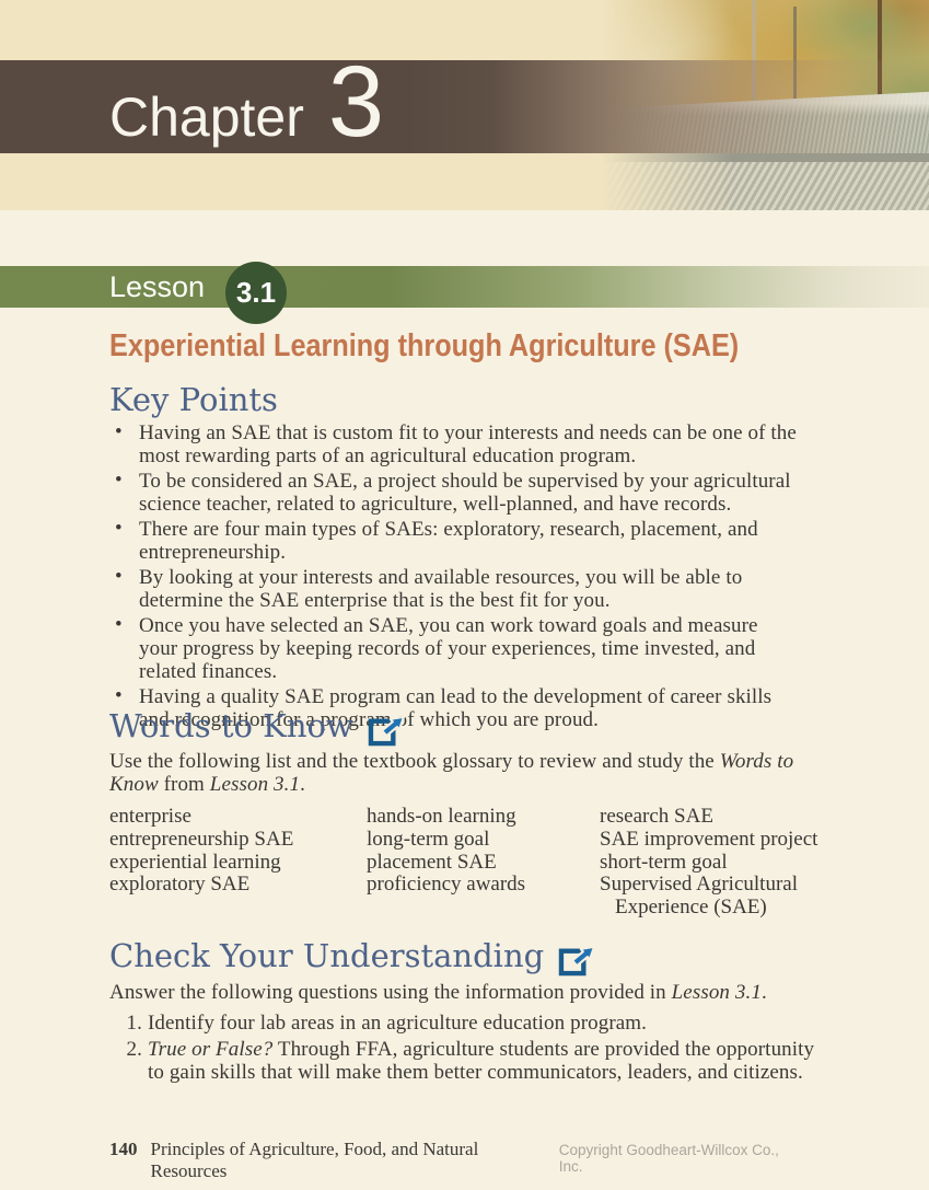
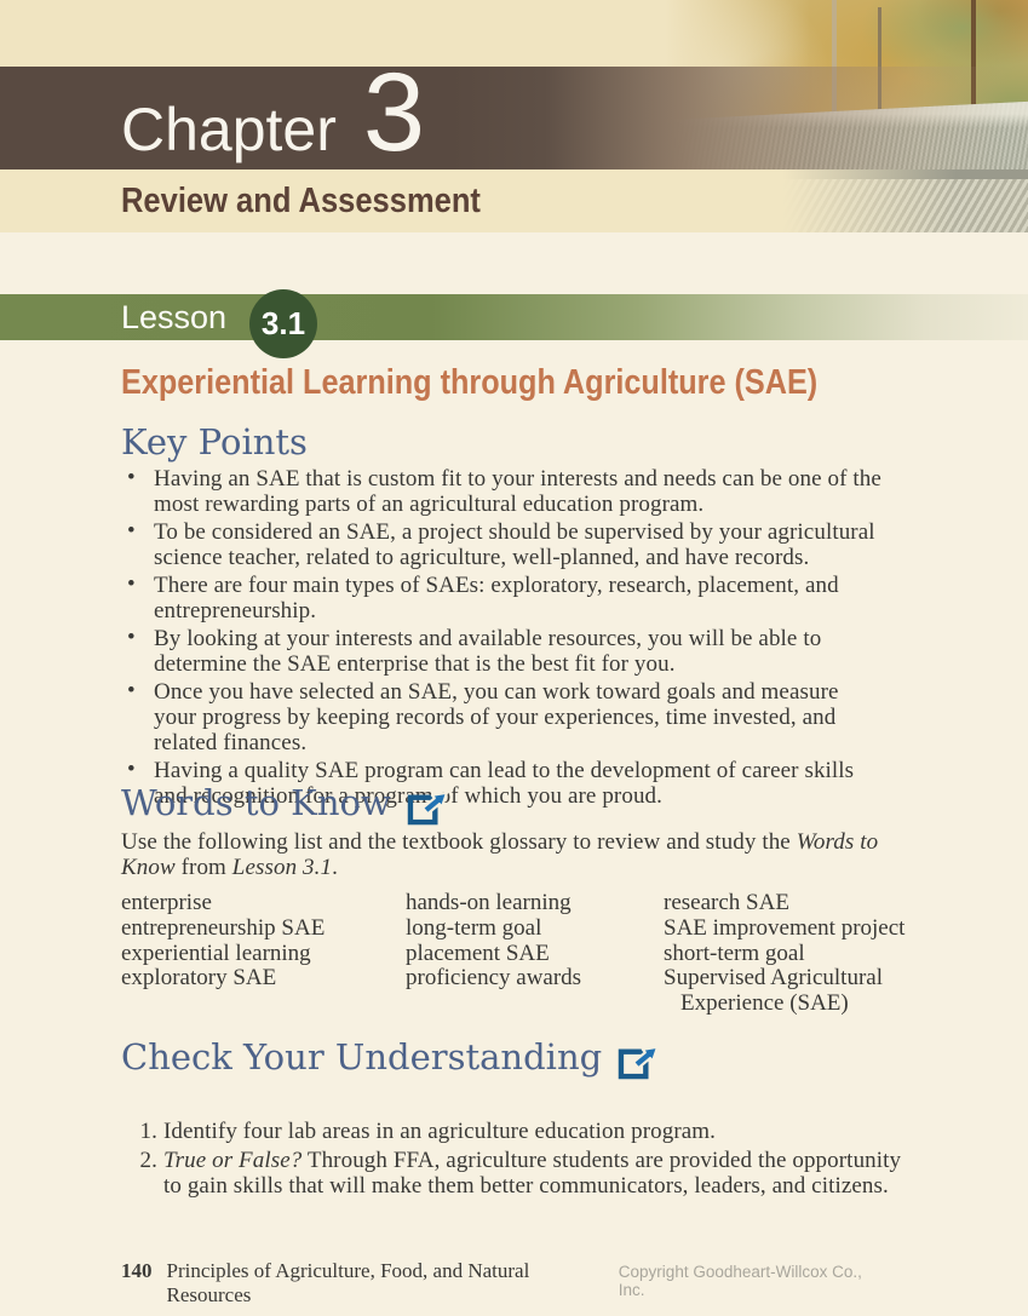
  Chapter
  3
+ Review and Assessment
  Lesson
  3.1
  Experiential Learning through Agriculture (SAE)
  Key Points
  Having an SAE that is custom fit to your interests and needs can be one of the most rewarding parts of an agricultural education program.
  To be considered an SAE, a project should be supervised by your agricultural science teacher, related to agriculture, well-planned, and have records.
  There are four main types of SAEs: exploratory, research, placement, and entrepreneurship.
  By looking at your interests and available resources, you will be able to determine the SAE enterprise that is the best fit for you.
  Once you have selected an SAE, you can work toward goals and measure your progress by keeping records of your experiences, time invested, and related finances.
  Having a quality SAE program can lead to the development of career skills and recognition for a progrf which you are proud.
  Words to Know
  Use the following list and the textbook glossary to review and study the Words to Know from Lesson 3.1.
  enterprise
  entrepreneurship SAE
  experiential learning
  exploratory SAE
  hands-on learning
  long-term goal
  placement SAE
  proficiency awards
  research SAE
  SAE improvement project
  short-term goal
  Supervised Agricultural Experience (SAE)
  Check Your Understanding
- Answer the following questions using the information provided in Lesson 3.1.
  1.
  Identify four lab areas in an agriculture education program.
  2.
  True or False? Through FFA, agriculture students are provided the opportunity to gain skills that will make them better communicators, leaders, and citizens.
  140
  Principles of Agriculture, Food, and Natural Resources
  Copyright Goodheart-Willcox Co., Inc.
